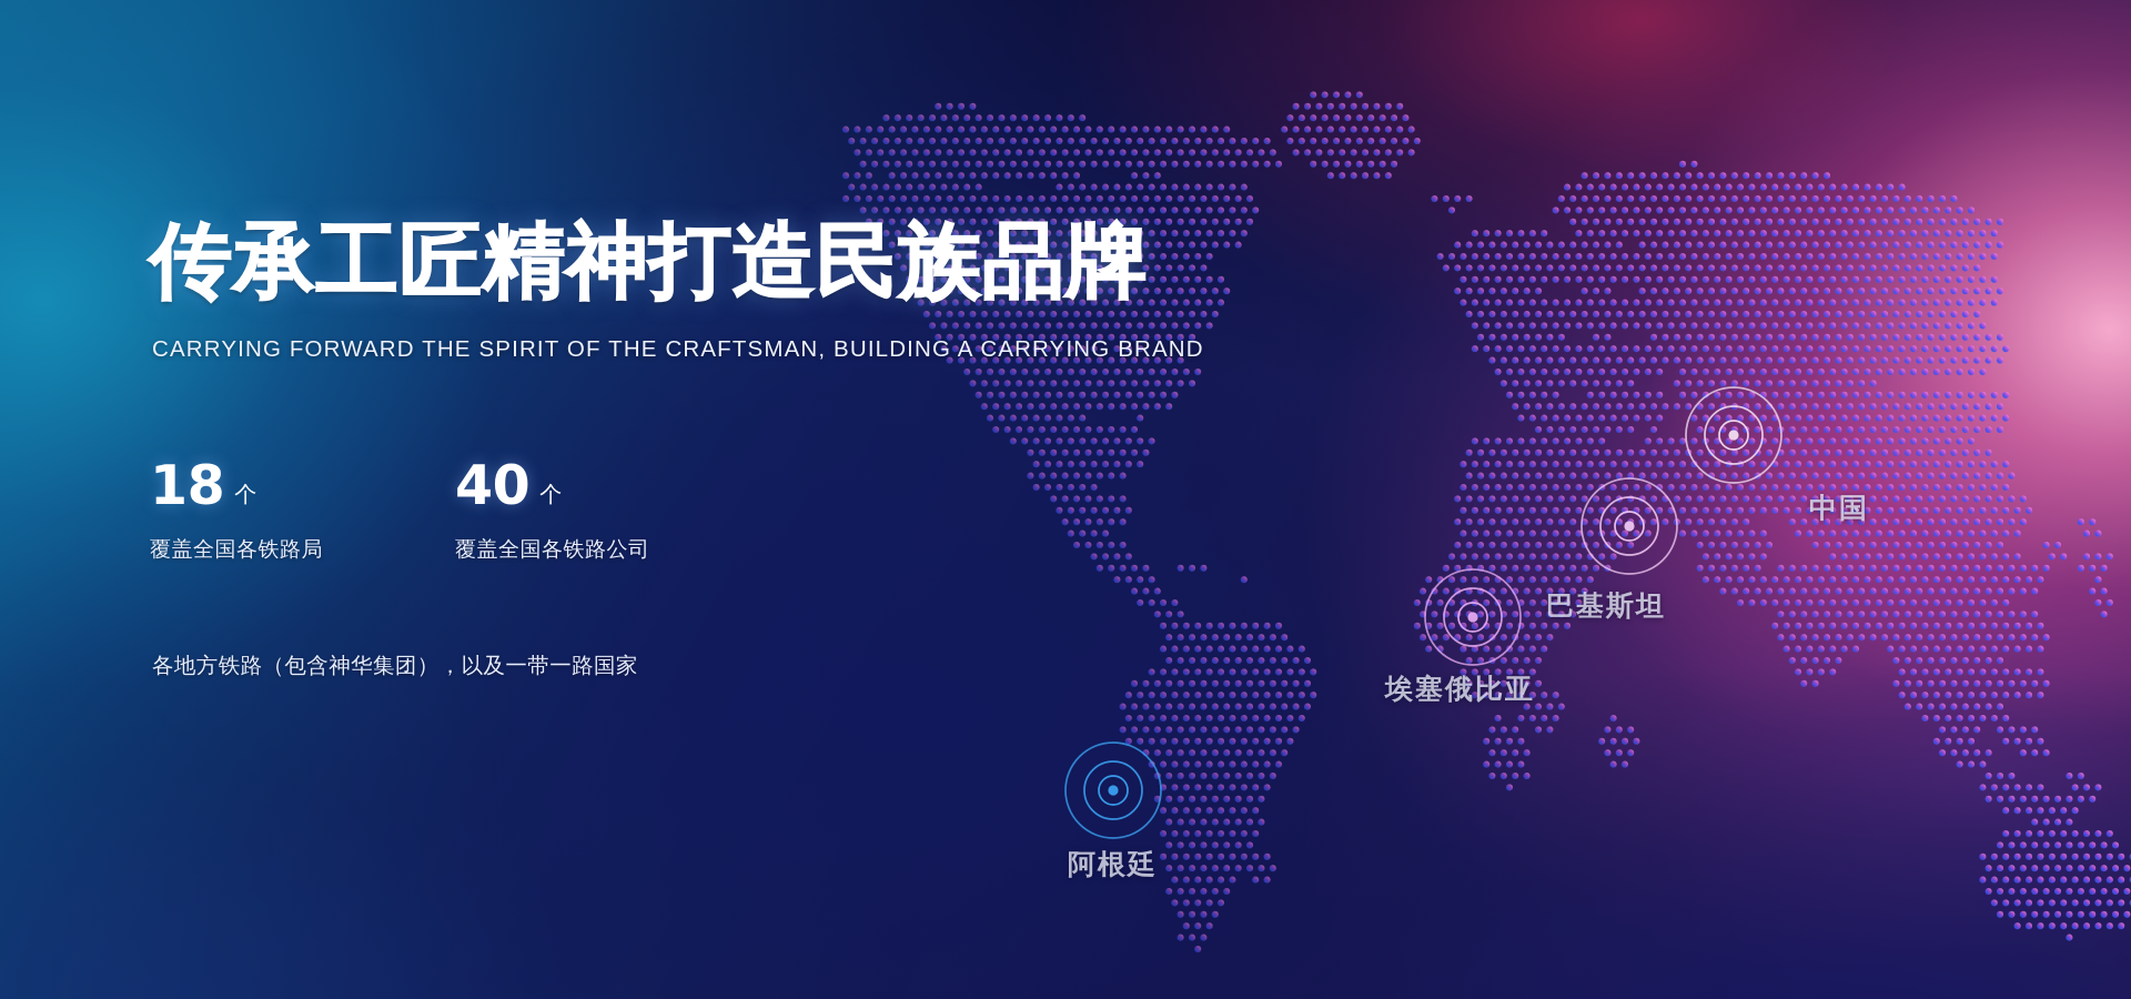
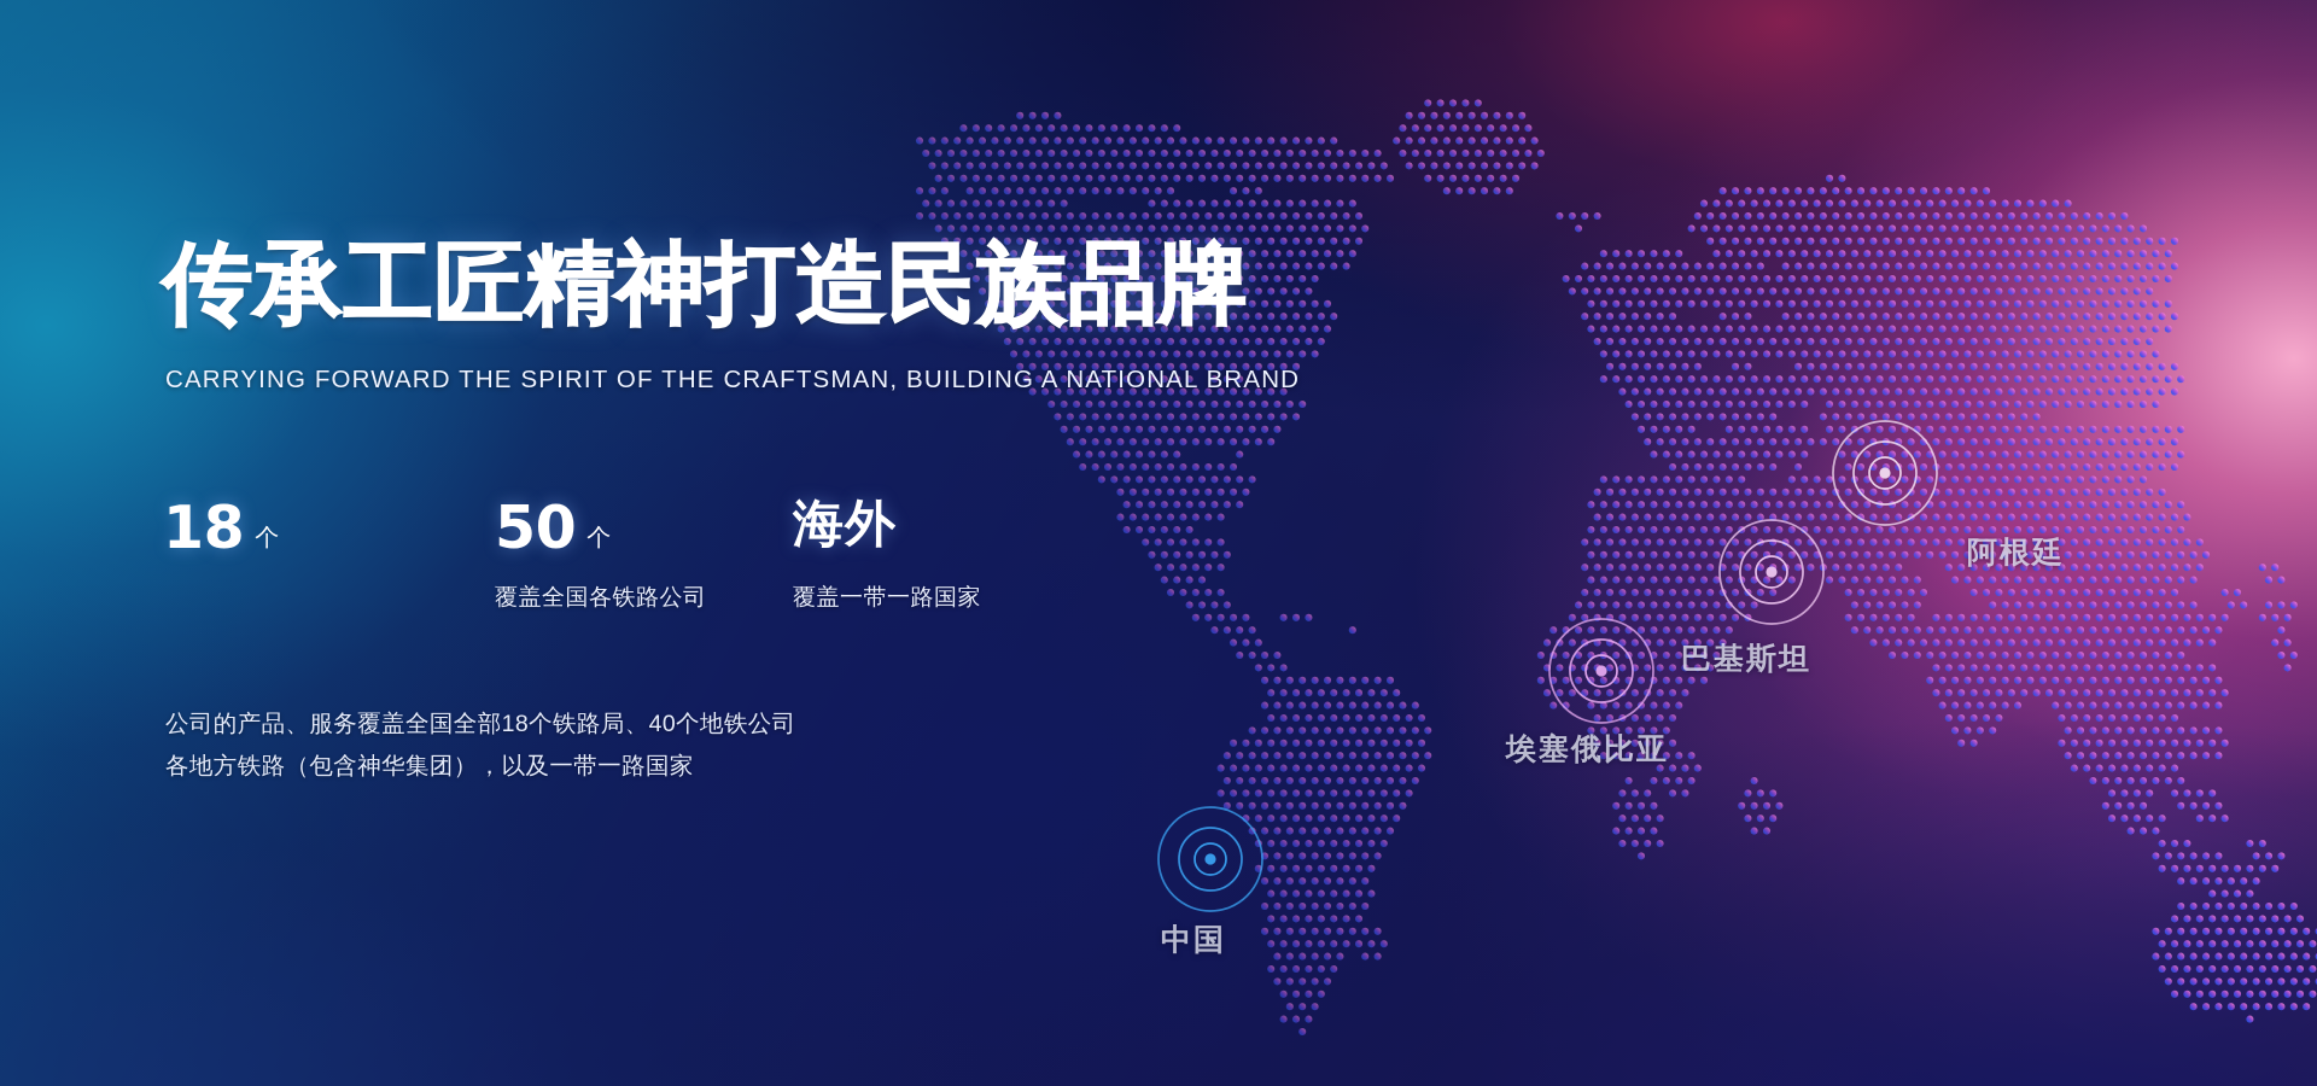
- 中国
+ 阿根廷
  巴基斯坦
  埃塞俄比亚
- 阿根廷
+ 中国
  传承工匠精神打造民族品牌
- CARRYING FORWARD THE SPIRIT OF THE CRAFTSMAN, BUILDING A CARRYING BRAND
+ CARRYING FORWARD THE SPIRIT OF THE CRAFTSMAN, BUILDING A NATIONAL BRAND
  18
  个
- 覆盖全国各铁路局
- 40
+ 50
  个
  覆盖全国各铁路公司
+ 海外
+ 覆盖一带一路国家
+ 公司的产品、服务覆盖全国全部18个铁路局、40个地铁公司
  各地方铁路（包含神华集团），以及一带一路国家
